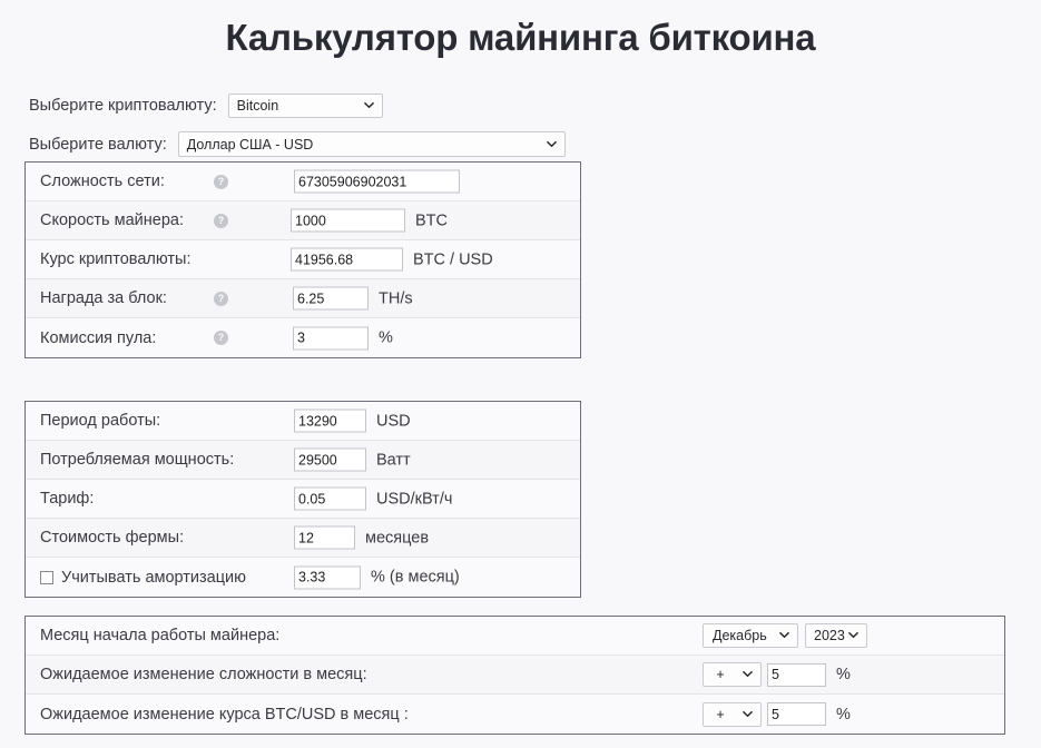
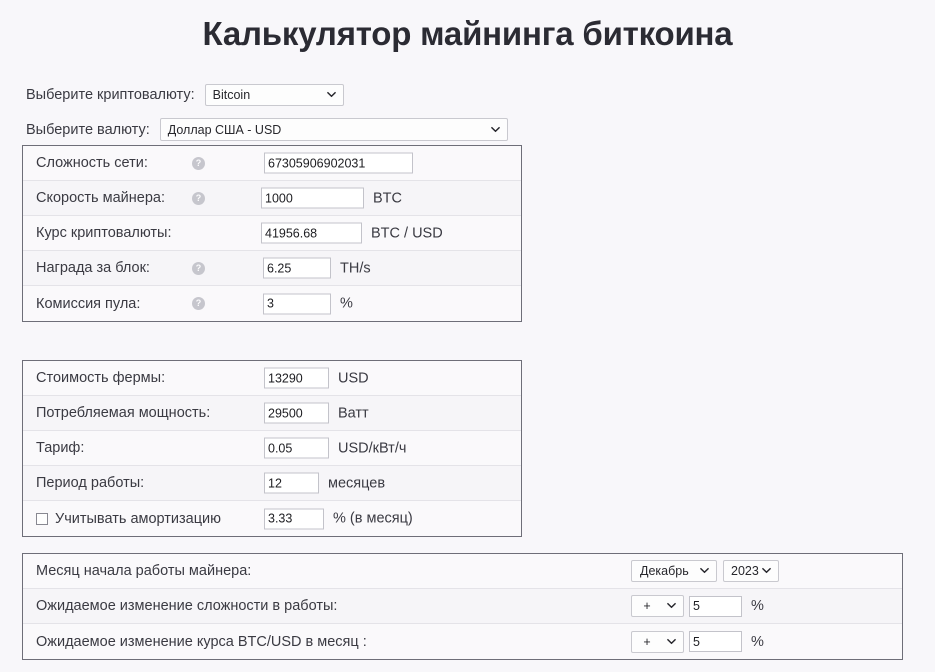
  Калькулятор майнинга биткоина
  Выберите криптовалюту:
  Bitcoin
  Выберите валюту:
  Доллар США - USD
  Сложность сети:
  ?
  67305906902031
  Скорость майнера:
  ?
  1000
  BTC
  Курс криптовалюты:
  41956.68
  BTC / USD
  Награда за блок:
  ?
  6.25
  TH/s
  Комиссия пула:
  ?
  3
  %
- Период работы:
+ Стоимость фермы:
  13290
  USD
  Потребляемая мощность:
  29500
  Ватт
  Тариф:
  0.05
  USD/кВт/ч
- Стоимость фермы:
+ Период работы:
  12
  месяцев
  Учитывать амортизацию
  3.33
  % (в месяц)
  Месяц начала работы майнера:
  Декабрь
  2023
- Ожидаемое изменение сложности в месяц:
+ Ожидаемое изменение сложности в работы:
  +
  5
  %
  Ожидаемое изменение курса BTC/USD в месяц :
  +
  5
  %
